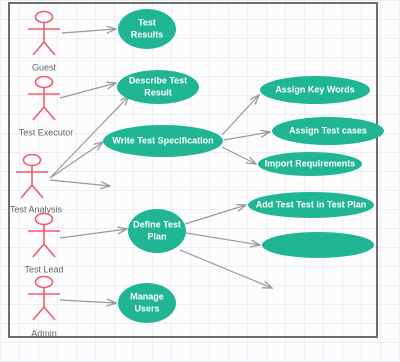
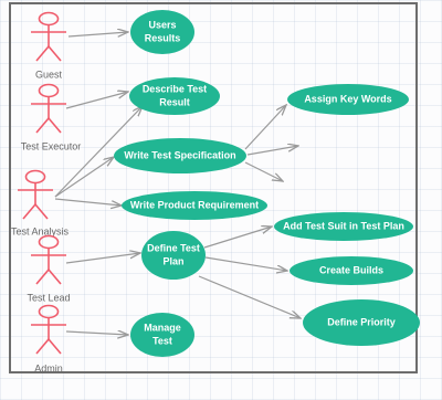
- Test
+ Users
  Results
  Describe Test
  Result
  Write Test Specification
+ Write Product Requirement
  Define Test
  Plan
  Manage
- Users
+ Test
  Assign Key Words
- Assign Test cases
- Import Requirements
- Add Test Test in Test Plan
+ Add Test Suit in Test Plan
+ Create Builds
+ Define Priority
  Guest
  Test Executor
  Test Analysis
  Test Lead
  Admin
